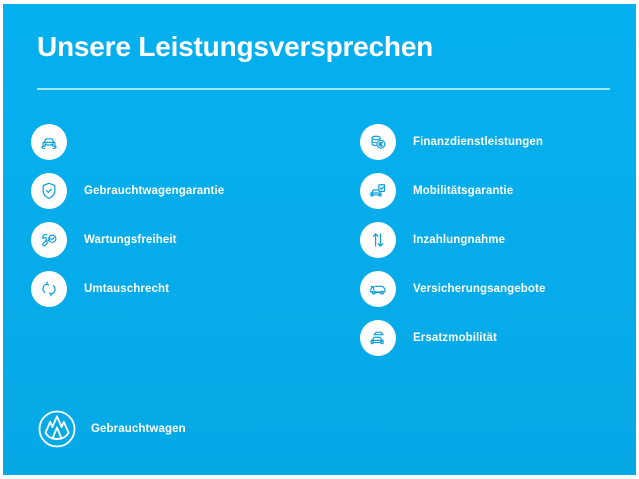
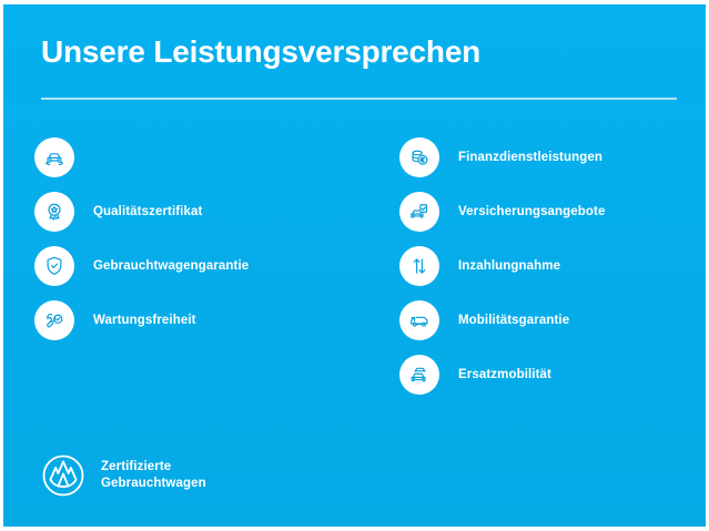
  Unsere Leistungsversprechen
+ Qualitätszertifikat
  Gebrauchtwagengarantie
  Wartungsfreiheit
- Umtauschrecht
  Finanzdienstleistungen
- Mobilitätsgarantie
+ Versicherungsangebote
  Inzahlungnahme
- Versicherungsangebote
+ Mobilitätsgarantie
  Ersatzmobilität
+ Zertifizierte
  Gebrauchtwagen
